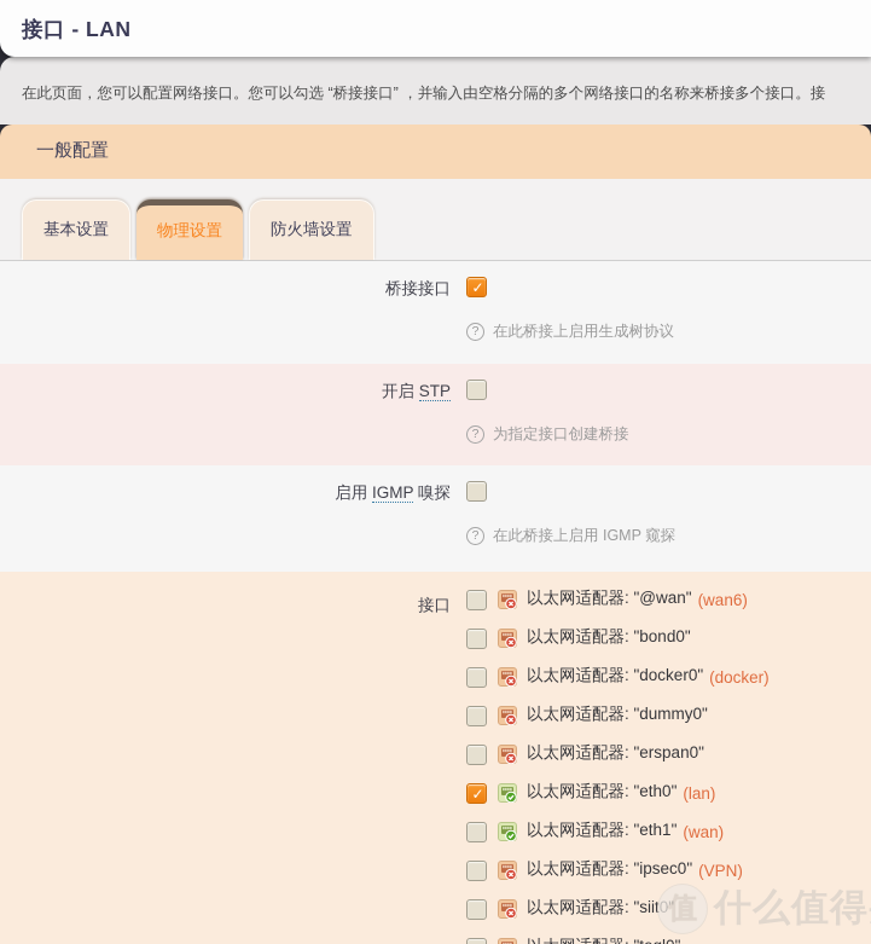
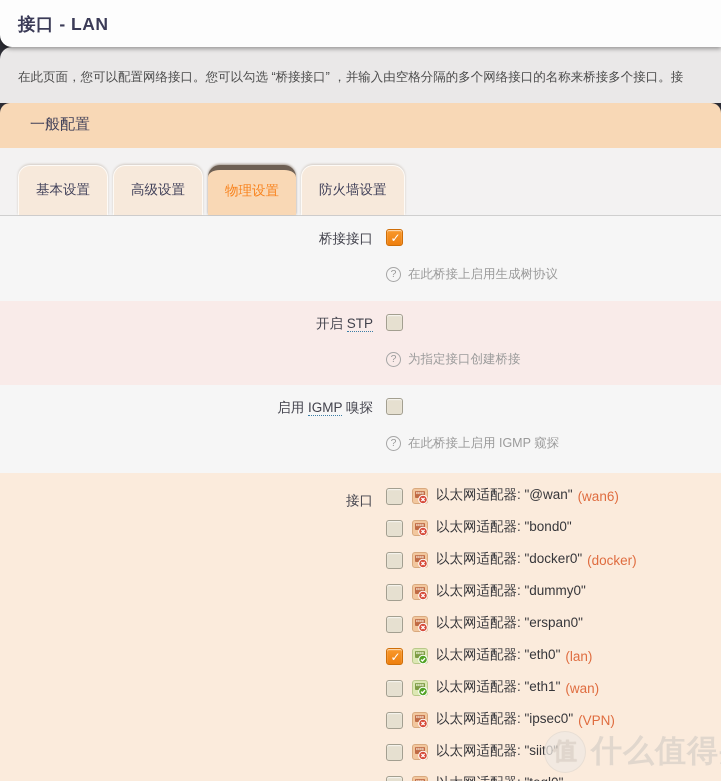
  接口 - LAN
  在此页面，您可以配置网络接口。您可以勾选 “桥接接口” ，并输入由空格分隔的多个网络接口的名称来桥接多个接口。接
  一般配置
  基本设置
+ 高级设置
  物理设置
  防火墙设置
  桥接接口
  ?
  在此桥接上启用生成树协议
  开启 STP
  ?
  为指定接口创建桥接
  启用 IGMP 嗅探
  ?
  在此桥接上启用 IGMP 窥探
  接口
  以太网适配器: "@wan"
  (wan6)
  以太网适配器: "bond0"
  以太网适配器: "docker0"
  (docker)
  以太网适配器: "dummy0"
  以太网适配器: "erspan0"
  以太网适配器: "eth0"
  (lan)
  以太网适配器: "eth1"
  (wan)
  以太网适配器: "ipsec0"
  (VPN)
  以太网适配器: "siit0"
  值
  什么值得
